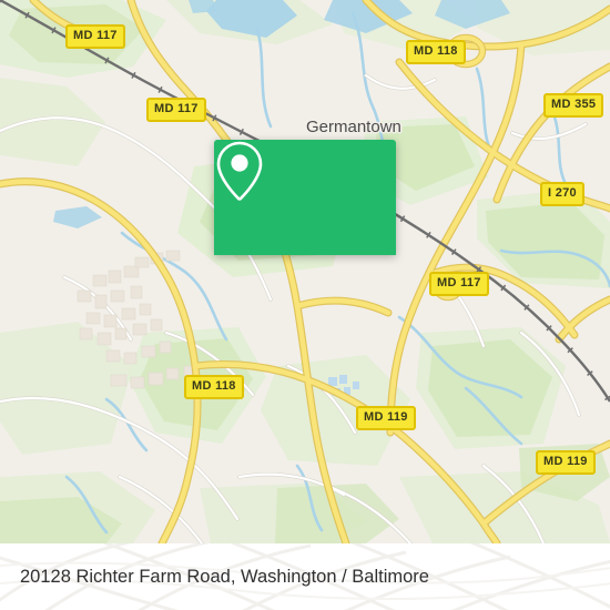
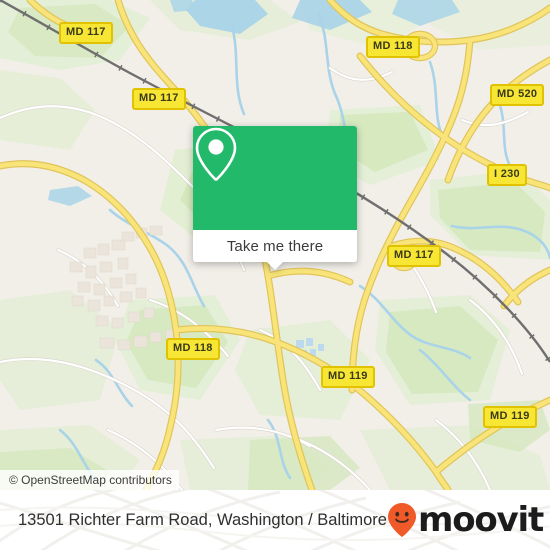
- Germantown
  MD 117
  MD 117
  MD 118
- MD 355
+ MD 520
- I 270
+ I 230
  MD 117
  MD 118
  MD 119
  MD 119
+ Take me there
+ © OpenStreetMap contributors
- 20128 Richter Farm Road, Washington / Baltimore
+ 13501 Richter Farm Road, Washington / Baltimore
+ moovit
